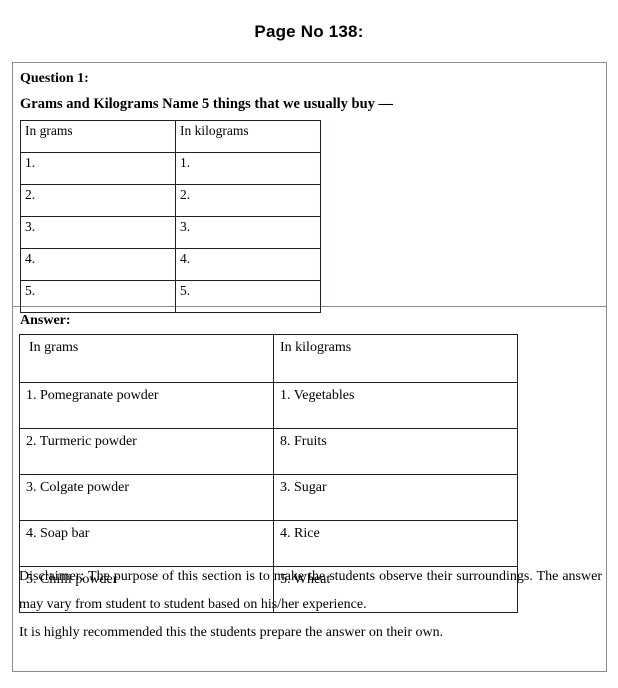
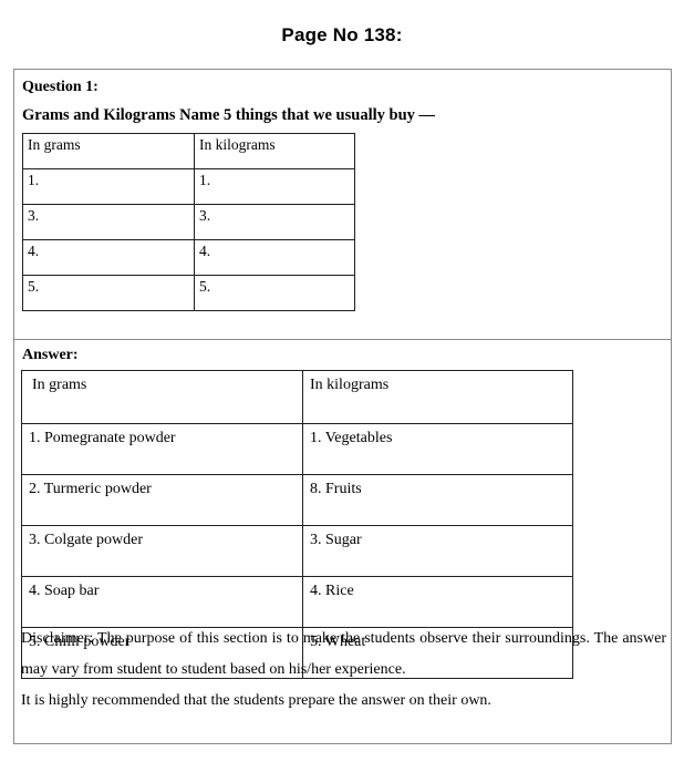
  Page No 138:
  Question 1:
  Grams and Kilograms Name 5 things that we usually buy —
  In grams	In kilograms
  1.	1.
- 2.	2.
  3.	3.
  4.	4.
  5.	5.
  Answer:
  In grams	In kilograms
  1. Pomegranate powder	1. Vegetables
  2. Turmeric powder	8. Fruits
  3. Colgate powder	3. Sugar
  4. Soap bar	4. Rice
  5. Chilli powder	5. Wheat
  Disclaimer: The purpose of this section is to make the students observe their surroundings. The answer may vary from student to student based on his/her experience.
- It is highly recommended this the students prepare the answer on their own.
+ It is highly recommended that the students prepare the answer on their own.
